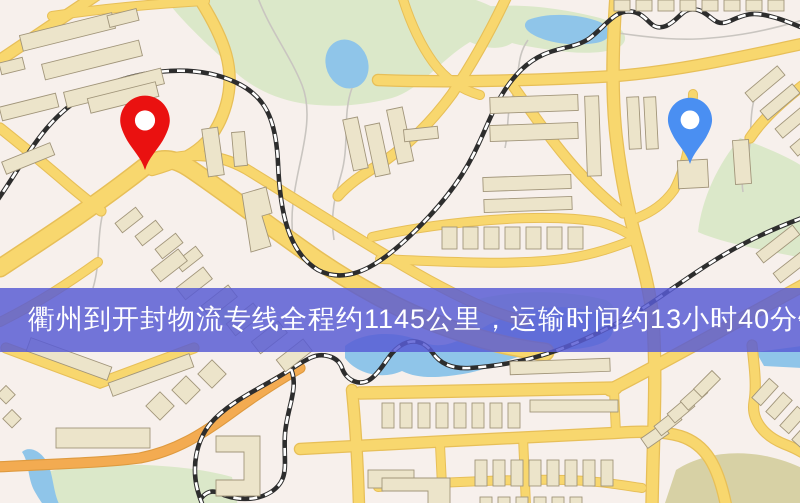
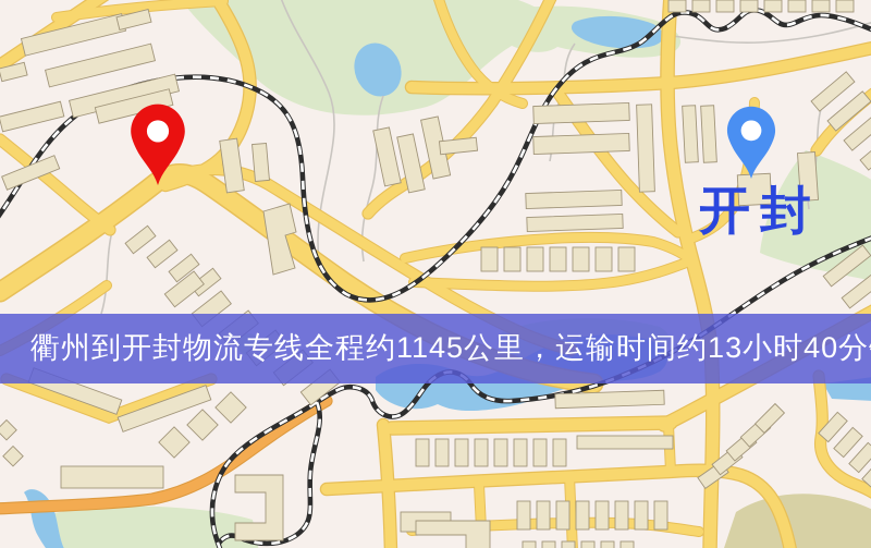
+ 开封
  衢州到开封物流专线全程约1145公里，运输时间约13小时40分
